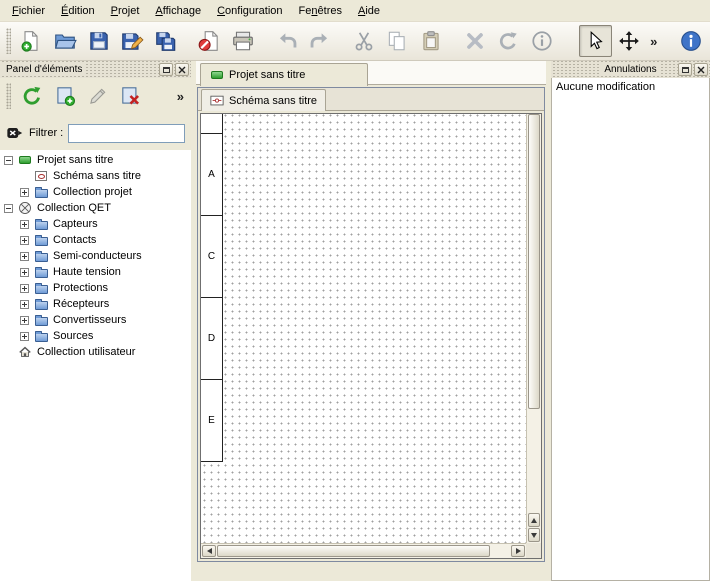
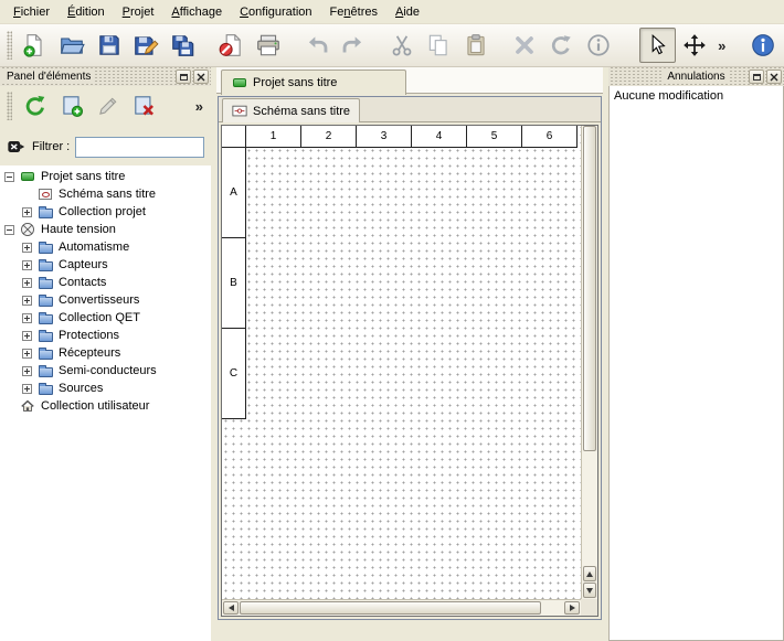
  Fichier
  Édition
  Projet
  Affichage
  Configuration
  Fenêtres
  Aide
  »
  Panel d'éléments
  »
  Filtrer :
  Projet sans titre
  Schéma sans titre
  Collection projet
- Collection QET
+ Haute tension
+ Automatisme
  Capteurs
  Contacts
- Semi-conducteurs
+ Convertisseurs
- Haute tension
+ Collection QET
  Protections
  Récepteurs
- Convertisseurs
+ Semi-conducteurs
  Sources
  Collection utilisateur
  Projet sans titre
  Schéma sans titre
+ 1
+ 2
+ 3
+ 4
+ 5
+ 6
  A
+ B
  C
- D
- E
  Annulations
  Aucune modification
